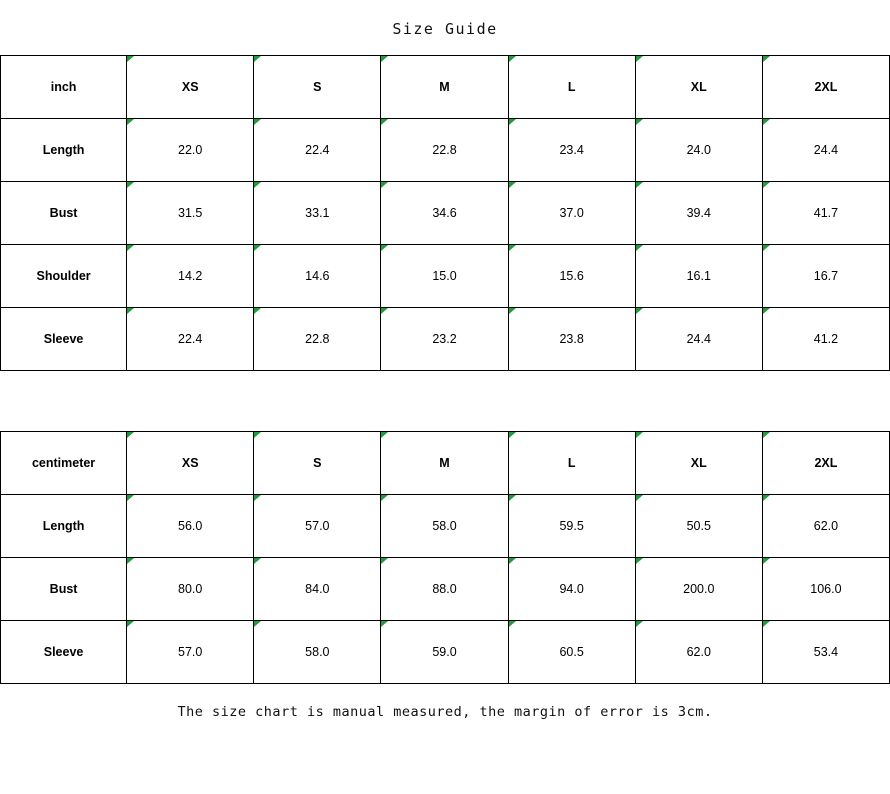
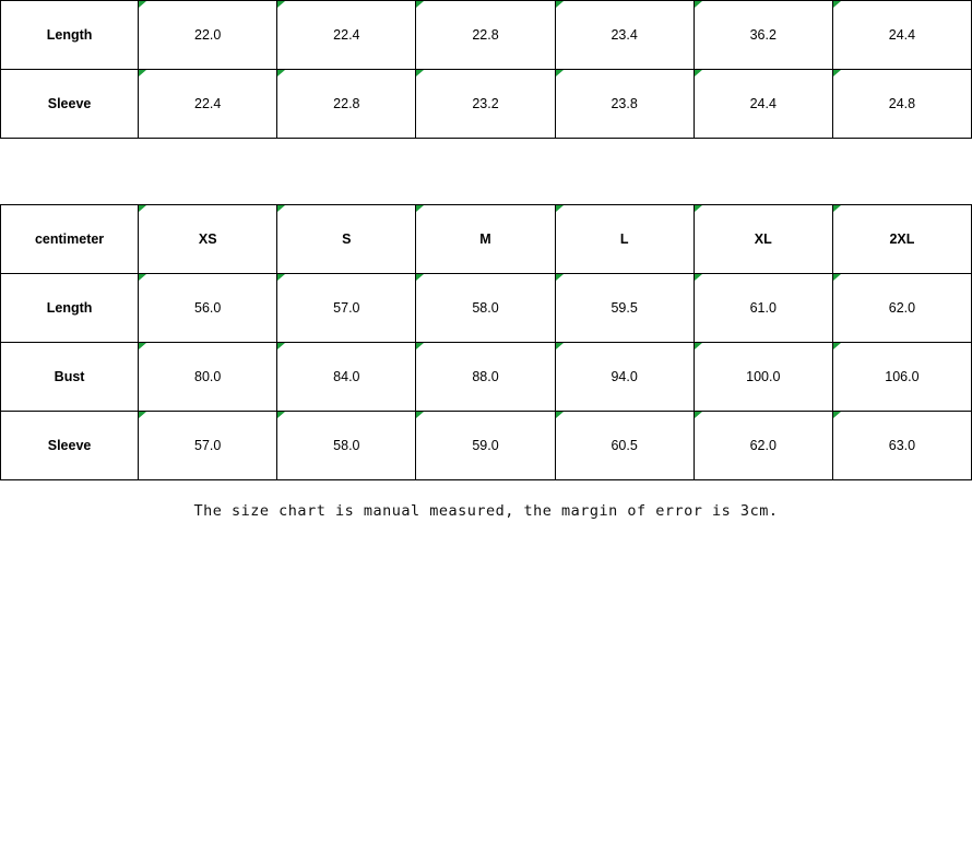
- Size Guide
- inch	XS	S	M	L	XL	2XL
- Length	22.0	22.4	22.8	23.4	24.0	24.4
+ Length	22.0	22.4	22.8	23.4	36.2	24.4
- Bust	31.5	33.1	34.6	37.0	39.4	41.7
- Shoulder	14.2	14.6	15.0	15.6	16.1	16.7
- Sleeve	22.4	22.8	23.2	23.8	24.4	41.2
+ Sleeve	22.4	22.8	23.2	23.8	24.4	24.8
  centimeter	XS	S	M	L	XL	2XL
- Length	56.0	57.0	58.0	59.5	50.5	62.0
+ Length	56.0	57.0	58.0	59.5	61.0	62.0
- Bust	80.0	84.0	88.0	94.0	200.0	106.0
+ Bust	80.0	84.0	88.0	94.0	100.0	106.0
- Sleeve	57.0	58.0	59.0	60.5	62.0	53.4
+ Sleeve	57.0	58.0	59.0	60.5	62.0	63.0
  The size chart is manual measured, the margin of error is 3cm.
